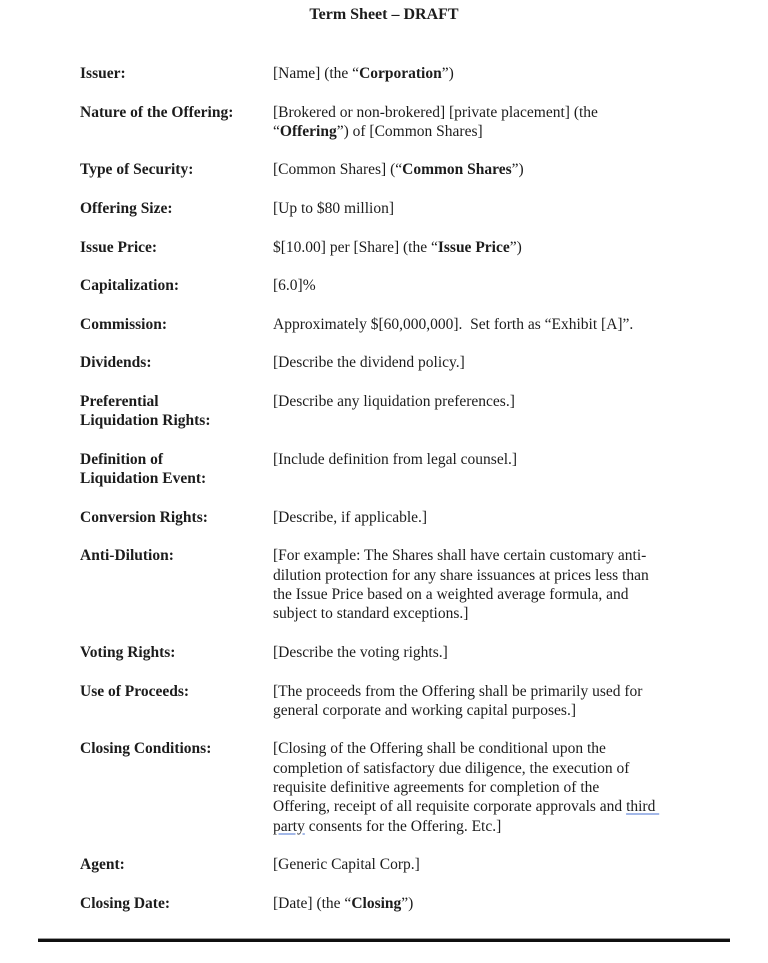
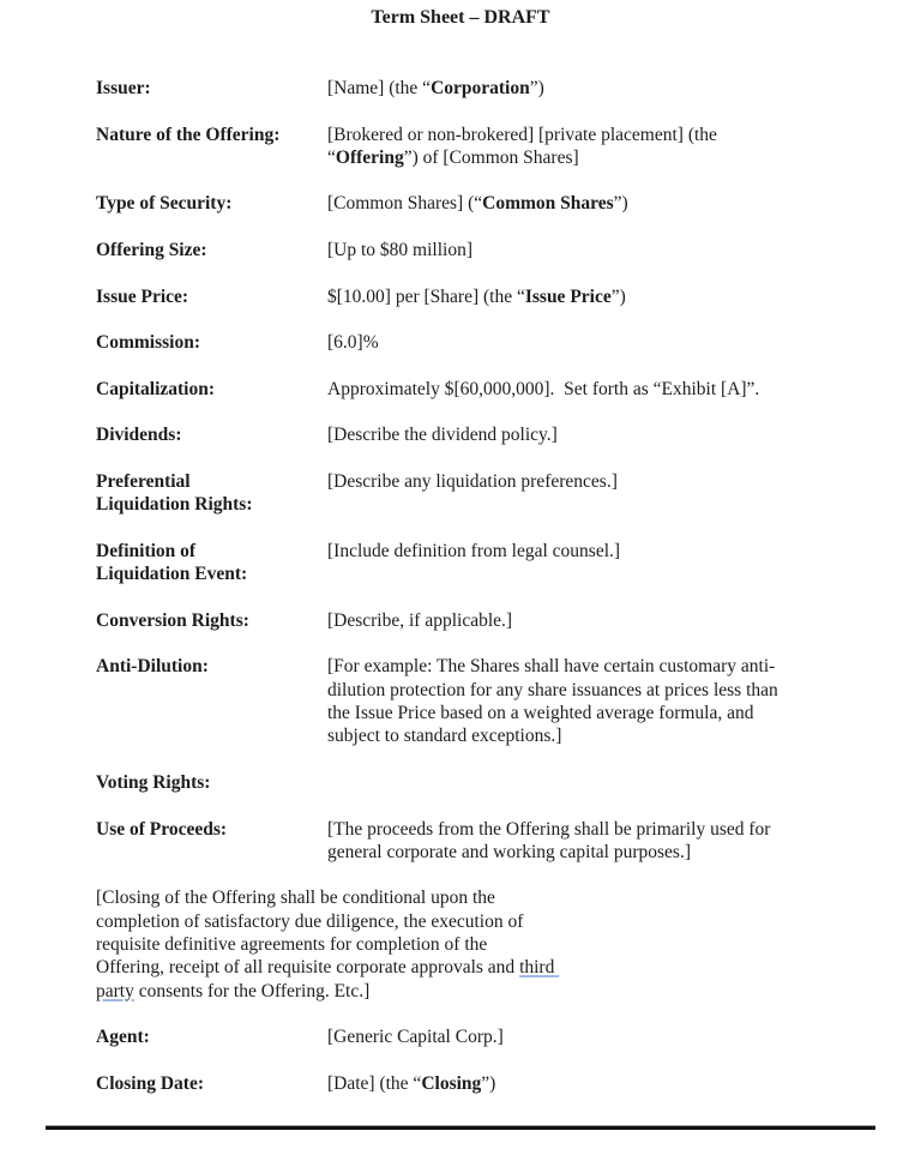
  Term Sheet – DRAFT
  Issuer:
  [Name] (the “Corporation”)
  Nature of the Offering:
  [Brokered or non-brokered] [private placement] (the
  “Offering”) of [Common Shares]
  Type of Security:
  [Common Shares] (“Common Shares”)
  Offering Size:
  [Up to $80 million]
  Issue Price:
  $[10.00] per [Share] (the “Issue Price”)
- Capitalization:
+ Commission:
  [6.0]%
- Commission:
+ Capitalization:
  Approximately $[60,000,000]. Set forth as “Exhibit [A]”.
  Dividends:
  [Describe the dividend policy.]
  Preferential
  Liquidation Rights:
  [Describe any liquidation preferences.]
  Definition of
  Liquidation Event:
  [Include definition from legal counsel.]
  Conversion Rights:
  [Describe, if applicable.]
  Anti-Dilution:
  [For example: The Shares shall have certain customary anti-
  dilution protection for any share issuances at prices less than
  the Issue Price based on a weighted average formula, and
  subject to standard exceptions.]
  Voting Rights:
- [Describe the voting rights.]
  Use of Proceeds:
  [The proceeds from the Offering shall be primarily used for
  general corporate and working capital purposes.]
- Closing Conditions:
  [Closing of the Offering shall be conditional upon the
  completion of satisfactory due diligence, the execution of
  requisite definitive agreements for completion of the
  Offering, receipt of all requisite corporate approvals and third
  party consents for the Offering. Etc.]
  Agent:
  [Generic Capital Corp.]
  Closing Date:
  [Date] (the “Closing”)
